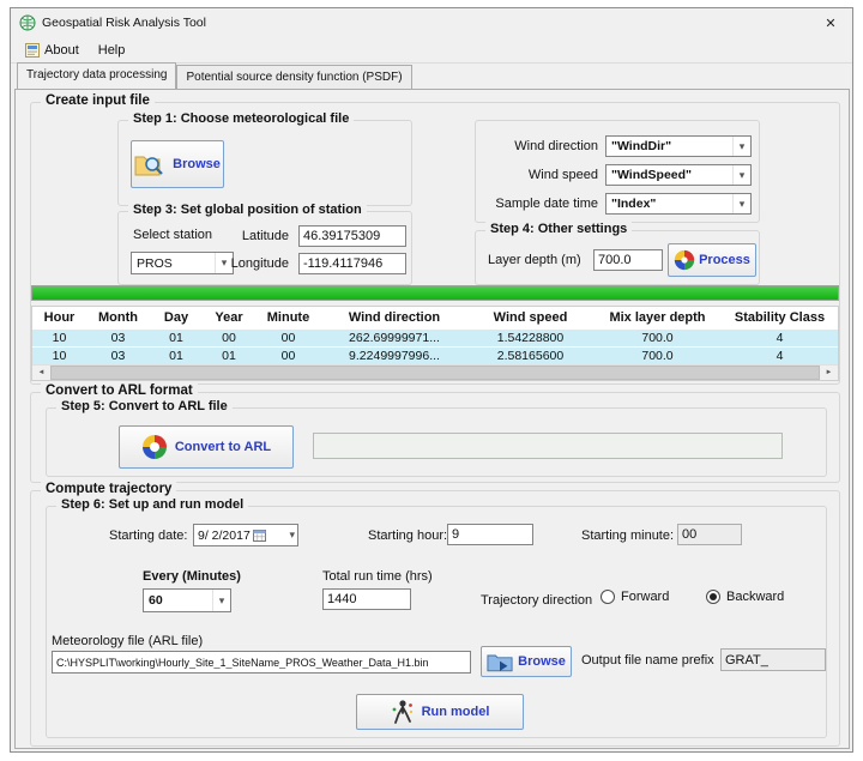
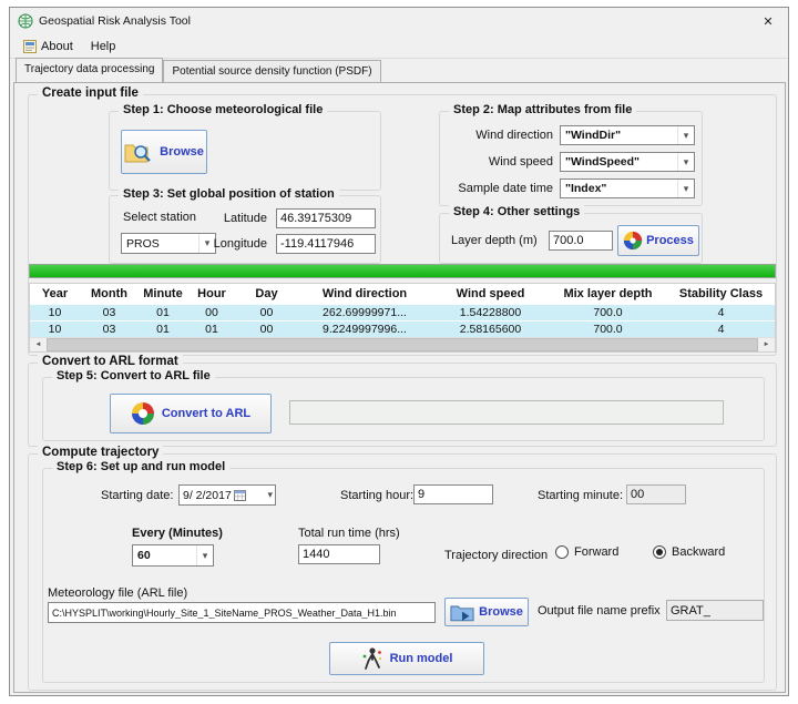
  Geospatial Risk Analysis Tool
  ✕
  About
  Help
  Trajectory data processing
  Potential source density function (PSDF)
  Create input file
  Step 1: Choose meteorological file
  Browse
+ Step 2: Map attributes from file
  Wind direction
  "WindDir"
  ▾
  Wind speed
  "WindSpeed"
  ▾
  Sample date time
  "Index"
  ▾
  Step 3: Set global position of station
  Select station
  Latitude
  46.39175309
  PROS
  ▾
  Longitude
  -119.4117946
  Step 4: Other settings
  Layer depth (m)
  700.0
  Process
- Hour
+ Year
  Month
- Day
+ Minute
- Year
+ Hour
- Minute
+ Day
  Wind direction
  Wind speed
  Mix layer depth
  Stability Class
  10
  03
  01
  00
  00
  262.69999971...
  1.54228800
  700.0
  4
  10
  03
  01
  01
  00
  9.2249997996...
  2.58165600
  700.0
  4
  Convert to ARL format
  Step 5: Convert to ARL file
  Convert to ARL
  Compute trajectory
  Step 6: Set up and run model
  Starting date:
  9/ 2/2017
  ▾
  Starting hour:
  9
  Starting minute:
  00
  Every (Minutes)
  60
  ▾
  Total run time (hrs)
  1440
  Trajectory direction
  Forward
  Backward
  Meteorology file (ARL file)
  C:\HYSPLIT\working\Hourly_Site_1_SiteName_PROS_Weather_Data_H1.bin
  Browse
  Output file name prefix
  GRAT_
  Run model
